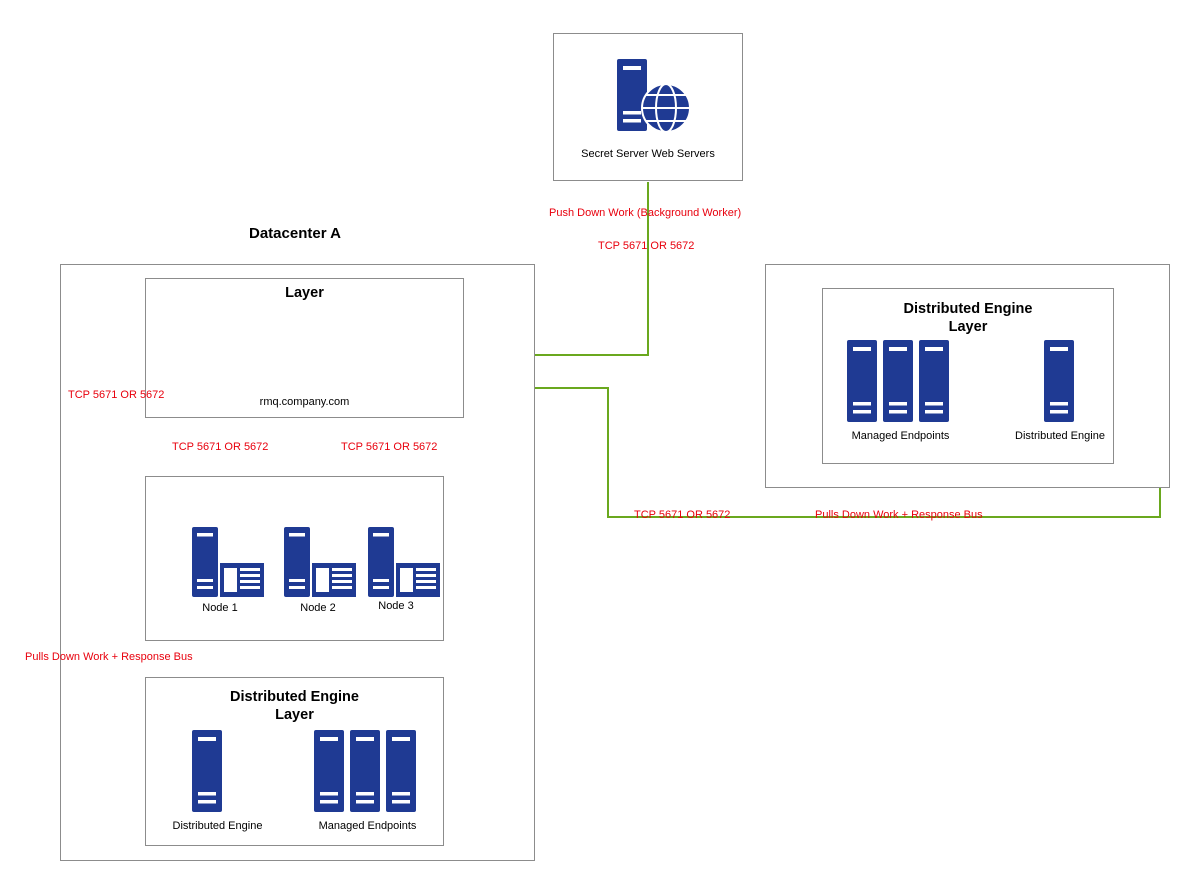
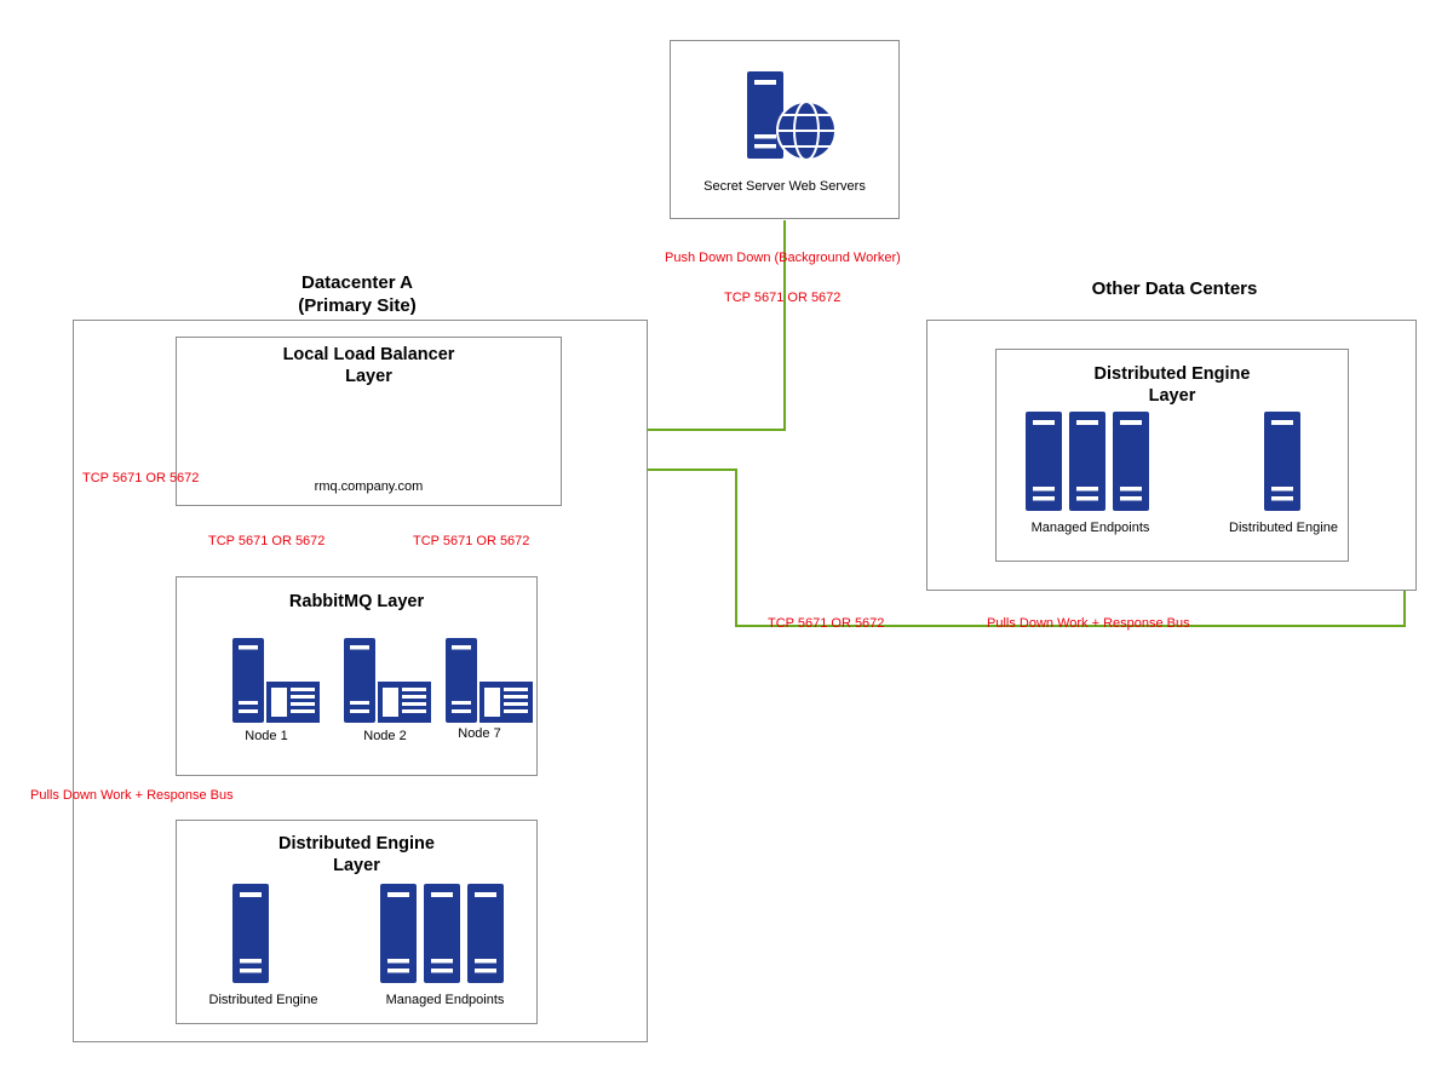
  Secret Server Web Servers
  Datacenter A
+ (Primary Site)
+ Local Load Balancer
  Layer
  rmq.company.com
+ RabbitMQ Layer
  Node 1
  Node 2
- Node 3
+ Node 7
  Distributed Engine
  Layer
  Distributed Engine
  Managed Endpoints
+ Other Data Centers
  Distributed Engine
  Layer
  Managed Endpoints
  Distributed Engine
- Push Down Work (Background Worker)
+ Push Down Down (Background Worker)
  TCP 5671 OR 5672
  TCP 5671 OR 5672
  TCP 5671 OR 5672
  TCP 5671 OR 5672
  Pulls Down Work + Response Bus
  TCP 5671 OR 5672
  Pulls Down Work + Response Bus
